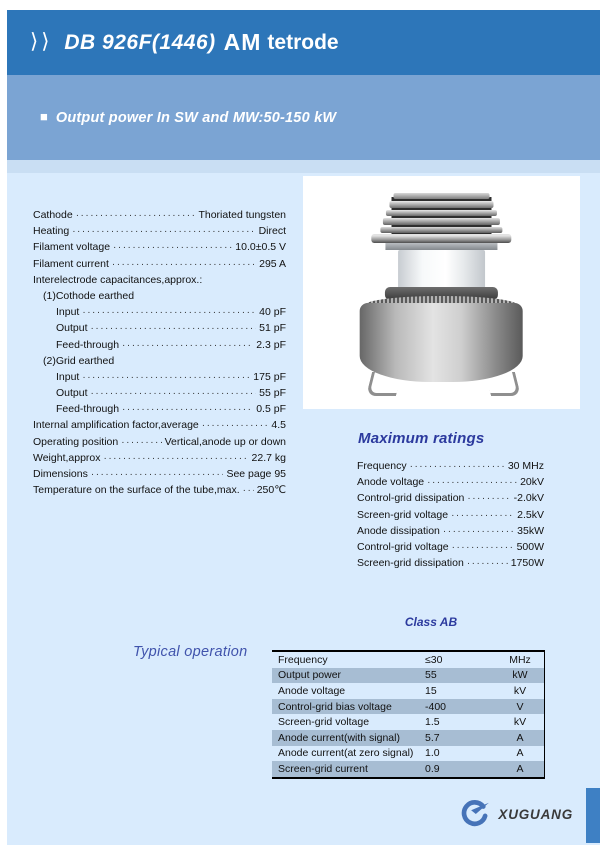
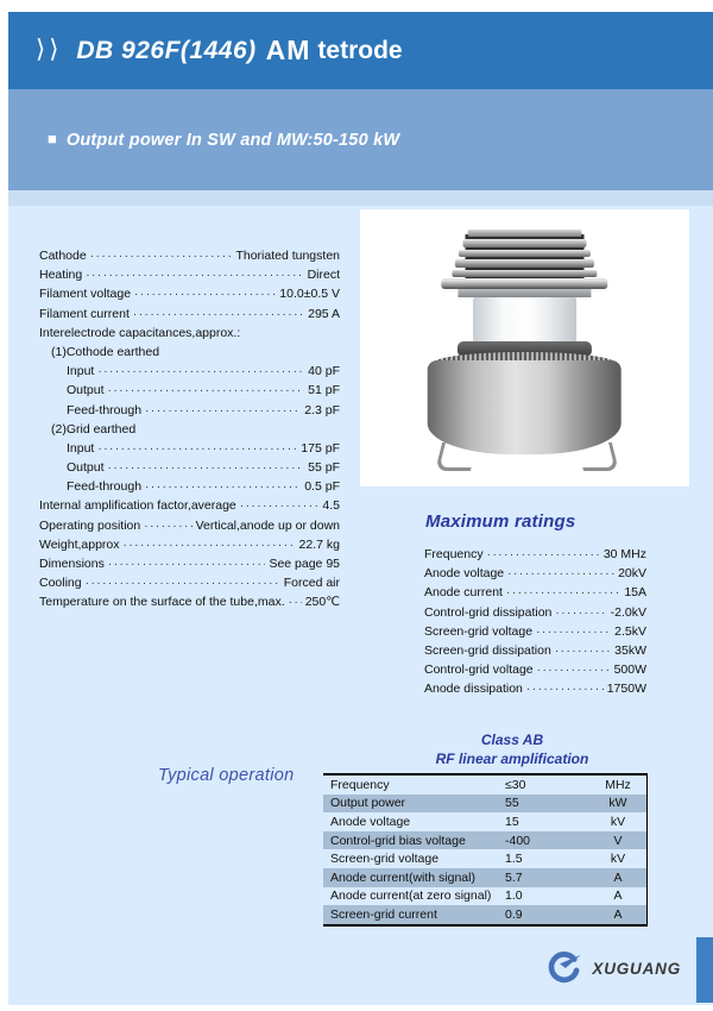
  ⟩⟩
  DB 926F(1446)
  AM
  tetrode
  ■
  Output power In SW and MW:50-150 kW
  Cathode
  Thoriated tungsten
  Heating
  Direct
  Filament voltage
  10.0±0.5 V
  Filament current
  295 A
  Interelectrode capacitances,approx.:
  (1)Cothode earthed
  Input
  40 pF
  Output
  51 pF
  Feed-through
  2.3 pF
  (2)Grid earthed
  Input
  175 pF
  Output
  55 pF
  Feed-through
  0.5 pF
  Internal amplification factor,average
  4.5
  Operating position
  Vertical,anode up or down
  Weight,approx
  22.7 kg
  Dimensions
  See page 95
+ Cooling
+ Forced air
  Temperature on the surface of the tube,max.
  250℃
  Maximum ratings
  Frequency
  30 MHz
  Anode voltage
  20kV
+ Anode current
+ 15A
  Control-grid dissipation
  -2.0kV
  Screen-grid voltage
  2.5kV
- Anode dissipation
+ Screen-grid dissipation
  35kW
  Control-grid voltage
  500W
- Screen-grid dissipation
+ Anode dissipation
  1750W
  Typical operation
  Class AB
+ RF linear amplification
  Frequency
  ≤30
  MHz
  Output power
  55
  kW
  Anode voltage
  15
  kV
  Control-grid bias voltage
  -400
  V
  Screen-grid voltage
  1.5
  kV
  Anode current(with signal)
  5.7
  A
  Anode current(at zero signal)
  1.0
  A
  Screen-grid current
  0.9
  A
  XUGUANG
